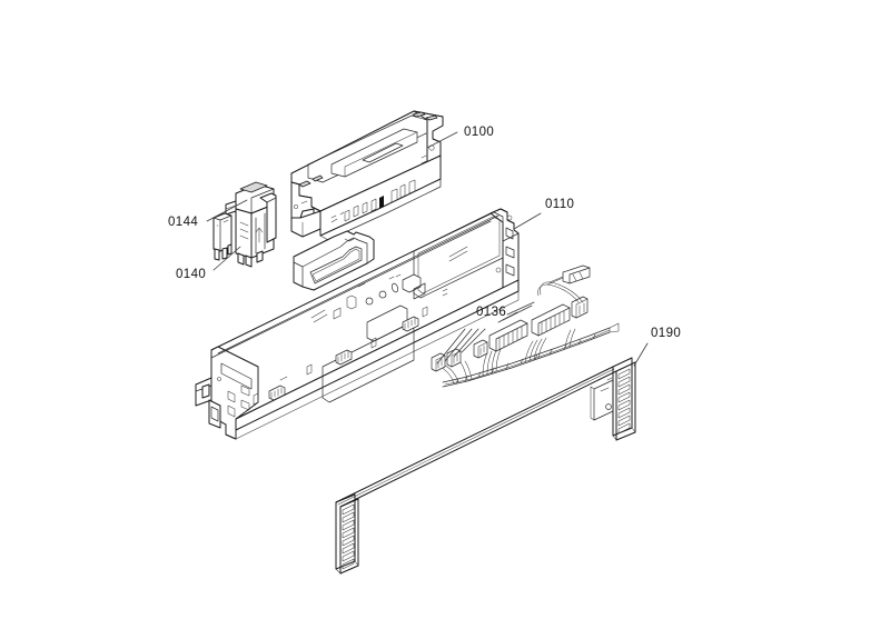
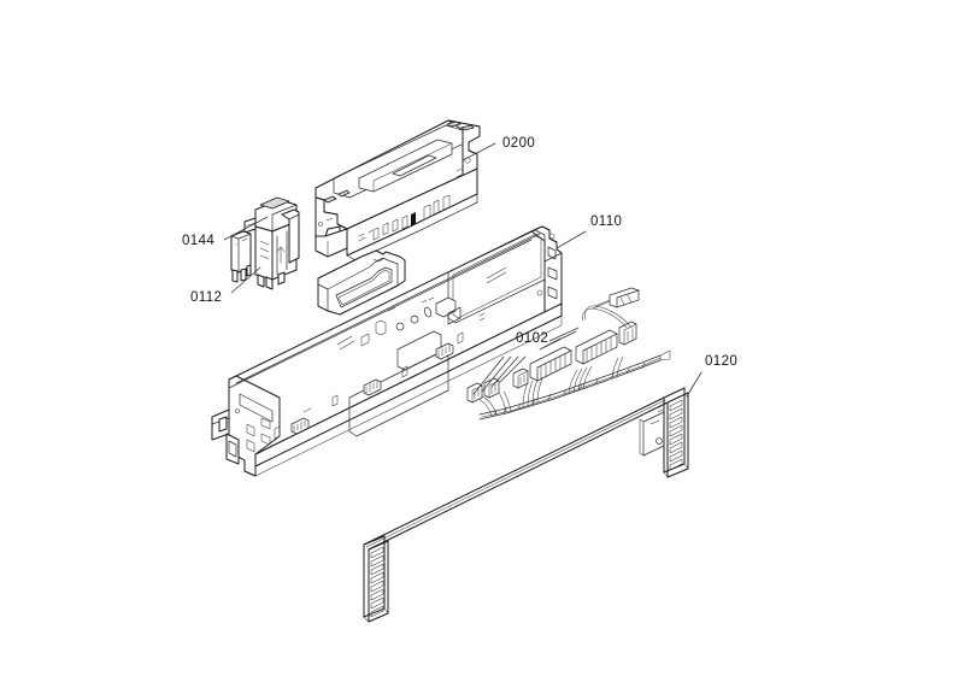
- 0100
+ 0200
  0144
- 0140
+ 0112
  0110
- 0136
+ 0102
- 0190
+ 0120
